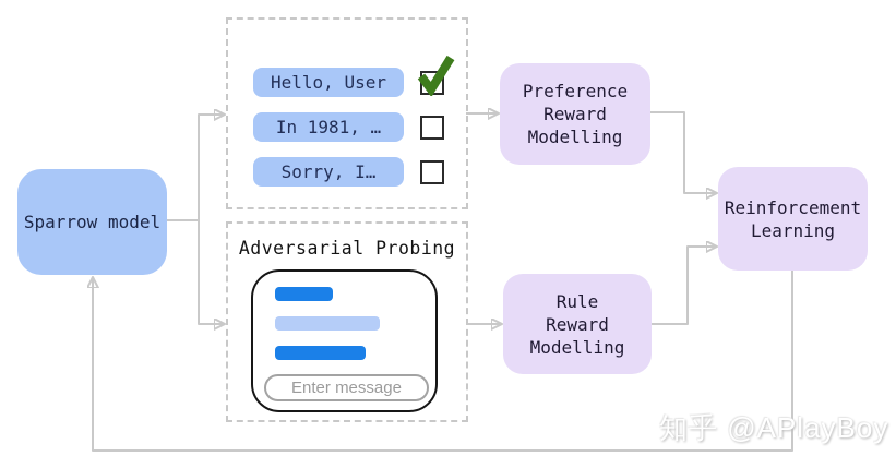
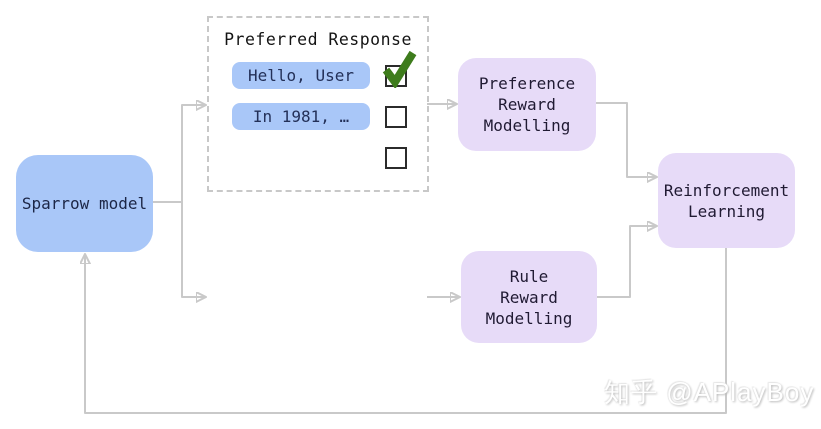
  Sparrow model
+ Preferred Response
  Hello, User
  In 1981, …
- Sorry, I…
- Adversarial Probing
- Enter message
  Preference
  Reward
  Modelling
  Rule
  Reward
  Modelling
  Reinforcement
  Learning
  知乎 @APlayBoy
